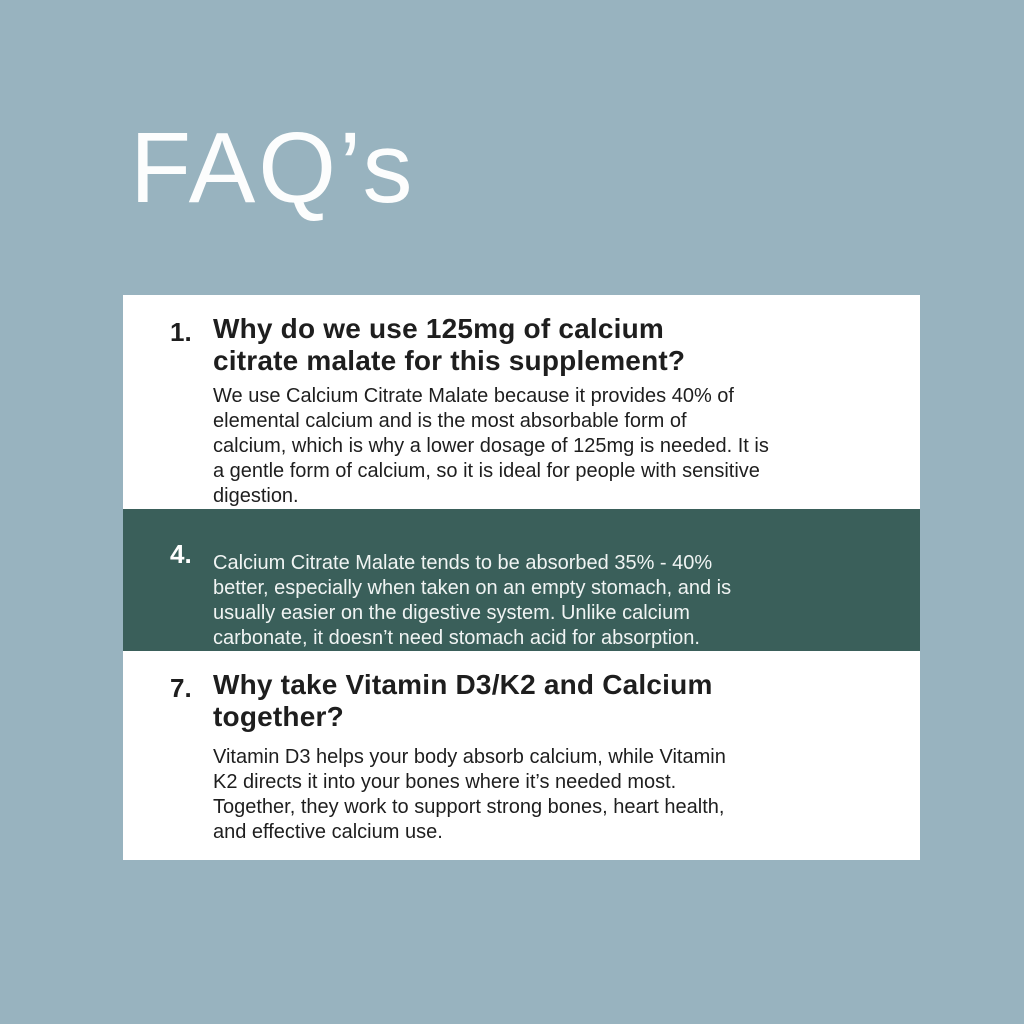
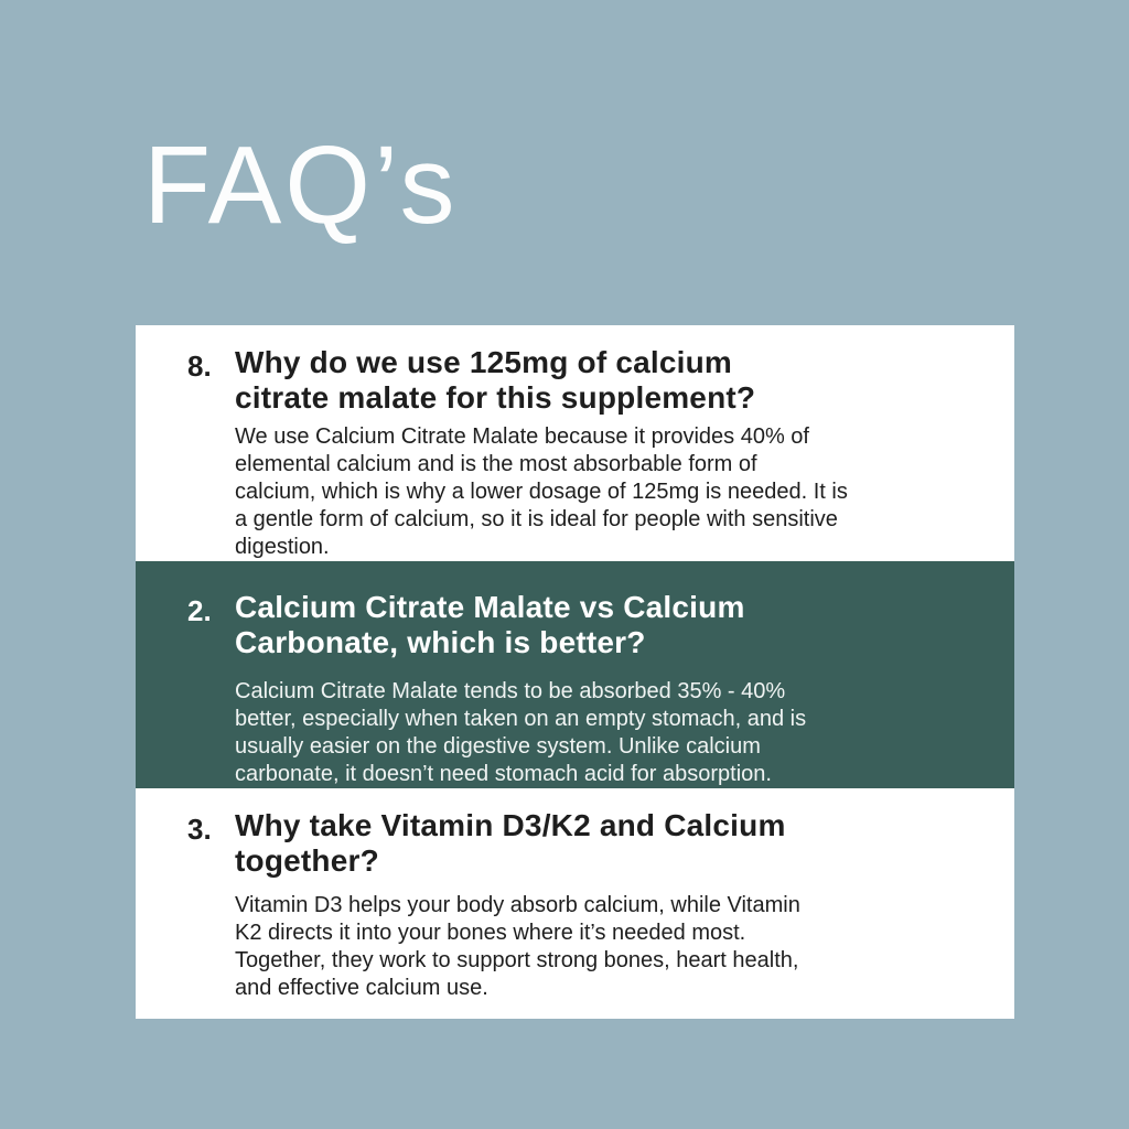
  FAQ’s
- 1.
+ 8.
  Why do we use 125mg of calcium
  citrate malate for this supplement?
  We use Calcium Citrate Malate because it provides 40% of
  elemental calcium and is the most absorbable form of
  calcium, which is why a lower dosage of 125mg is needed. It is
  a gentle form of calcium, so it is ideal for people with sensitive
  digestion.
- 4.
+ 2.
+ Calcium Citrate Malate vs Calcium
+ Carbonate, which is better?
  Calcium Citrate Malate tends to be absorbed 35% - 40%
  better, especially when taken on an empty stomach, and is
  usually easier on the digestive system. Unlike calcium
  carbonate, it doesn’t need stomach acid for absorption.
- 7.
+ 3.
  Why take Vitamin D3/K2 and Calcium
  together?
  Vitamin D3 helps your body absorb calcium, while Vitamin
  K2 directs it into your bones where it’s needed most.
  Together, they work to support strong bones, heart health,
  and effective calcium use.
